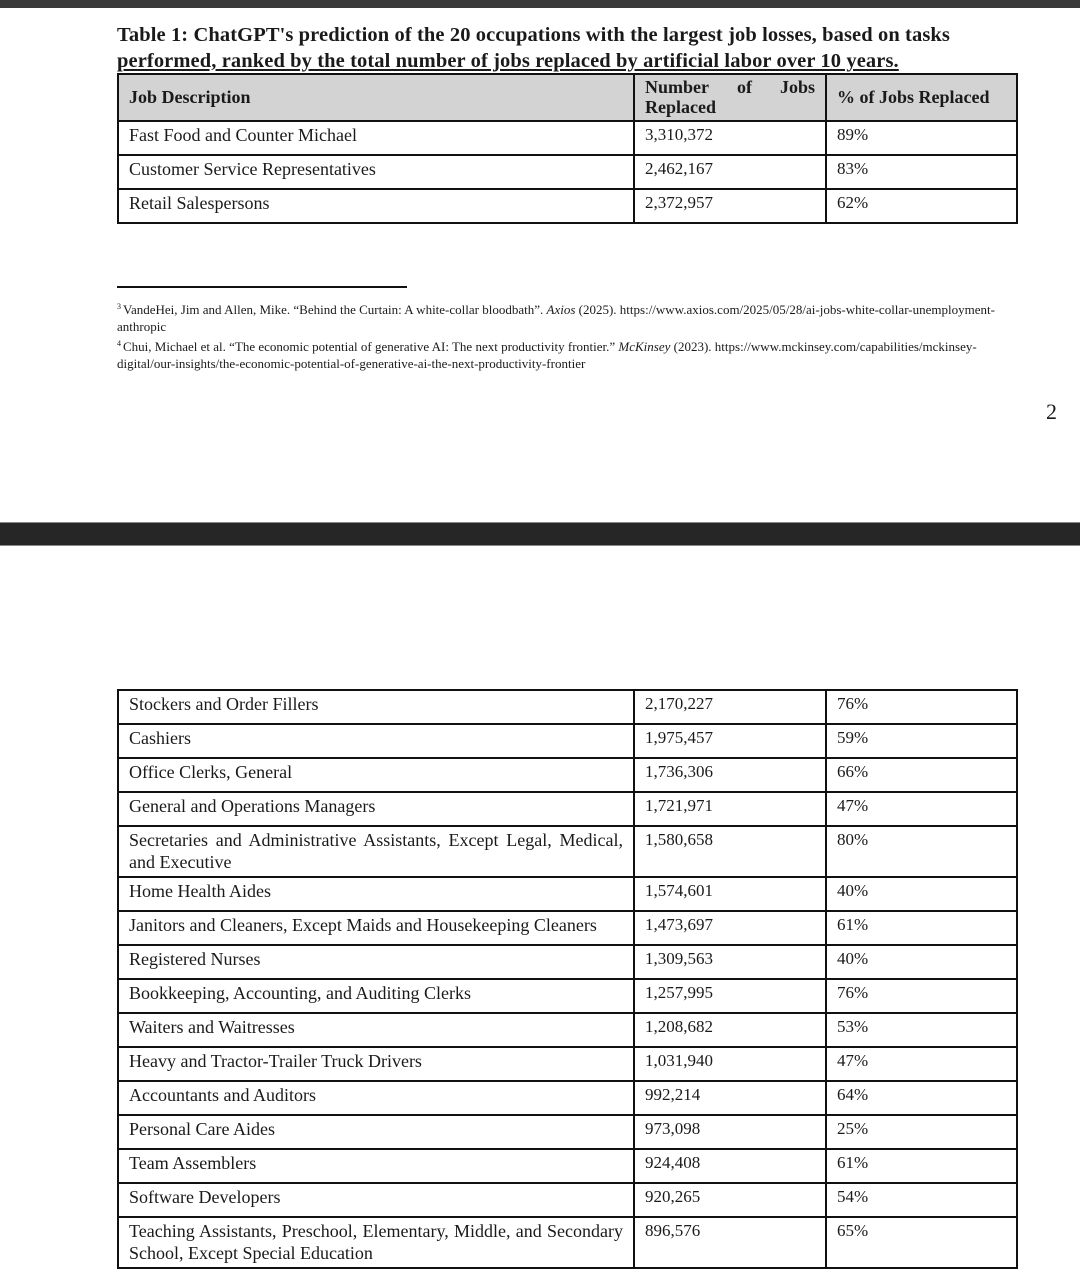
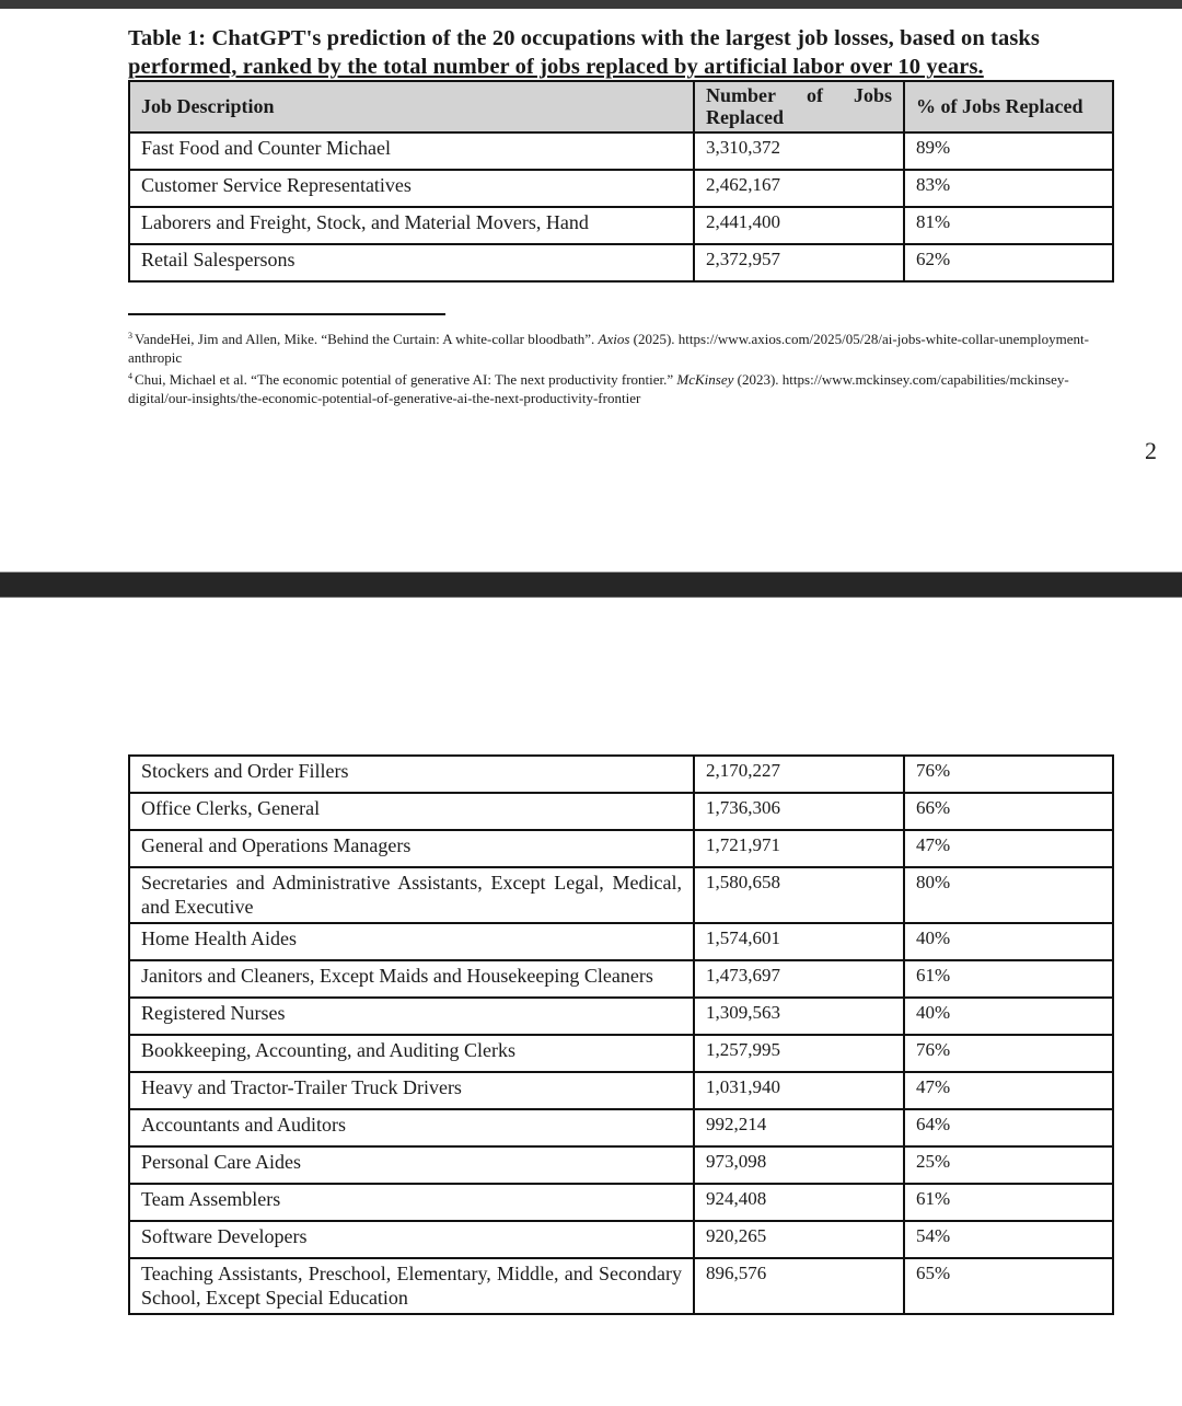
  Table 1: ChatGPT's prediction of the 20 occupations with the largest job losses, based on tasks
  performed, ranked by the total number of jobs replaced by artificial labor over 10 years.
  Job Description	Number of Jobs Replaced	% of Jobs Replaced
  Fast Food and Counter Michael	3,310,372	89%
  Customer Service Representatives	2,462,167	83%
+ Laborers and Freight, Stock, and Material Movers, Hand	2,441,400	81%
  Retail Salespersons	2,372,957	62%
  3 VandeHei, Jim and Allen, Mike. “Behind the Curtain: A white-collar bloodbath”. Axios (2025). https://www.axios.com/2025/05/28/ai-jobs-white-collar-unemployment-anthropic
  4 Chui, Michael et al. “The economic potential of generative AI: The next productivity frontier.” McKinsey (2023). https://www.mckinsey.com/capabilities/mckinsey-digital/our-insights/the-economic-potential-of-generative-ai-the-next-productivity-frontier
  2
  Stockers and Order Fillers	2,170,227	76%
- Cashiers	1,975,457	59%
  Office Clerks, General	1,736,306	66%
  General and Operations Managers	1,721,971	47%
  Secretaries and Administrative Assistants, Except Legal, Medical, and Executive	1,580,658	80%
  Home Health Aides	1,574,601	40%
  Janitors and Cleaners, Except Maids and Housekeeping Cleaners	1,473,697	61%
  Registered Nurses	1,309,563	40%
  Bookkeeping, Accounting, and Auditing Clerks	1,257,995	76%
- Waiters and Waitresses	1,208,682	53%
  Heavy and Tractor-Trailer Truck Drivers	1,031,940	47%
  Accountants and Auditors	992,214	64%
  Personal Care Aides	973,098	25%
  Team Assemblers	924,408	61%
  Software Developers	920,265	54%
  Teaching Assistants, Preschool, Elementary, Middle, and Secondary School, Except Special Education	896,576	65%
